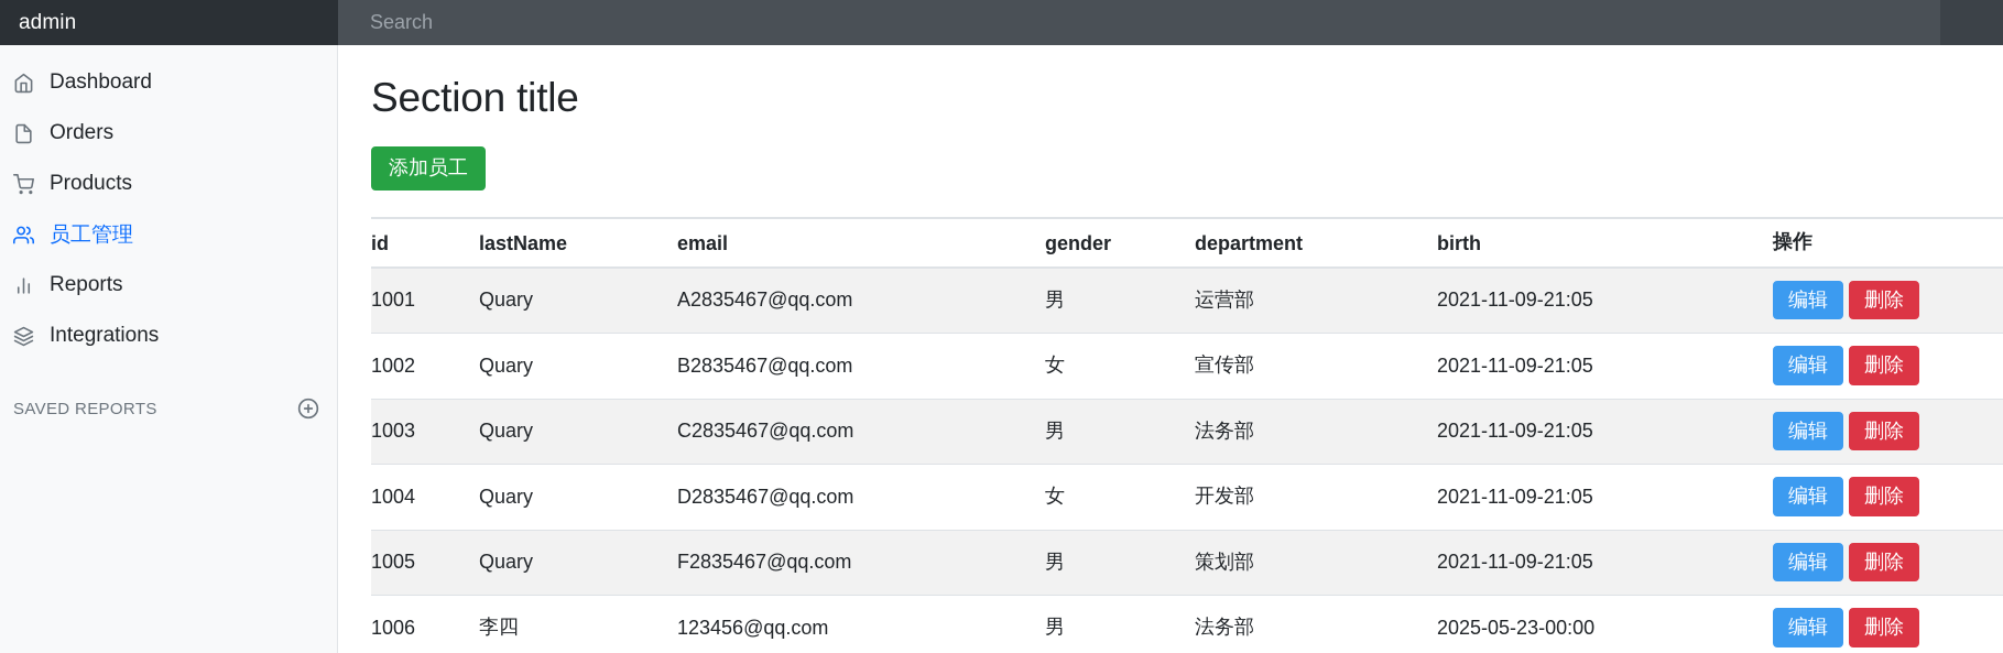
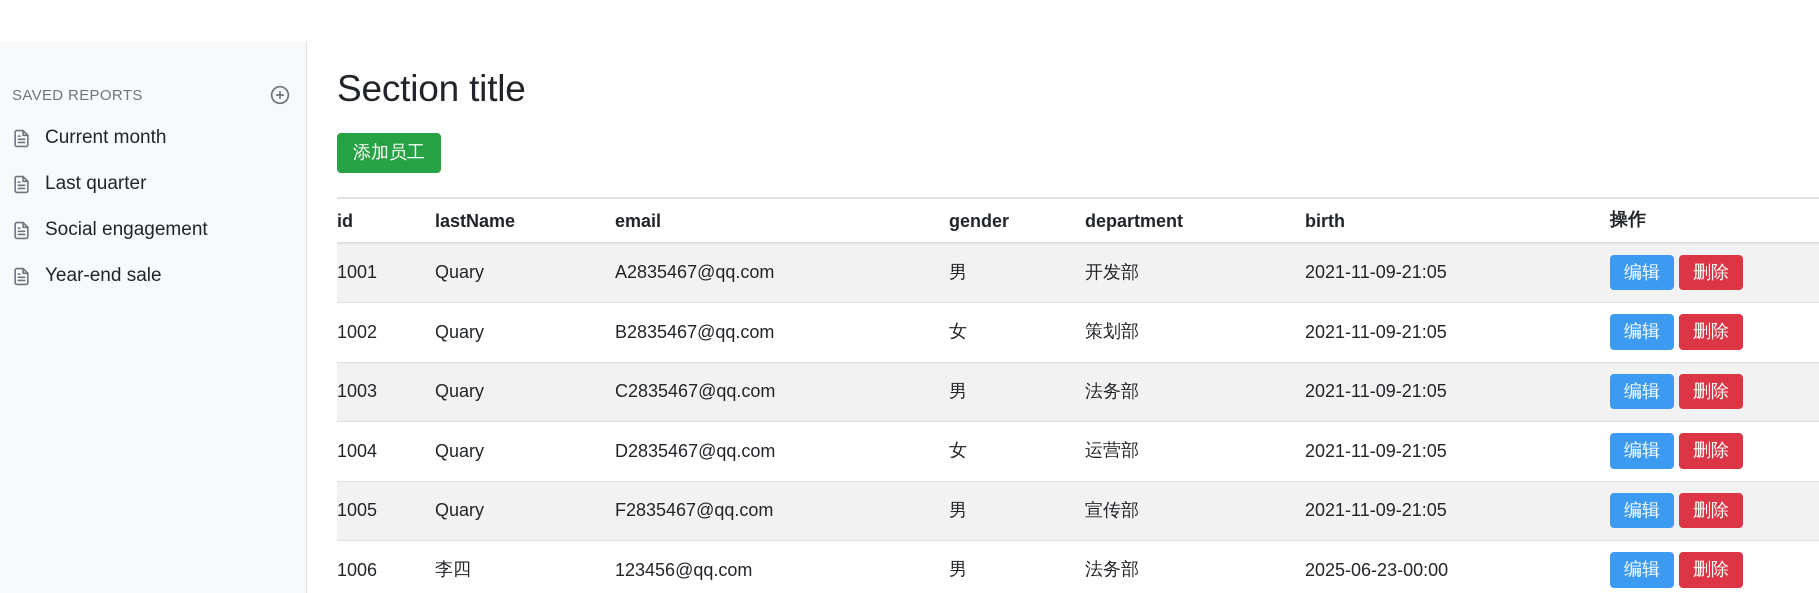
- admin
- Search
- Dashboard
- Orders
- Products
- 员工管理
- Reports
- Integrations
  SAVED REPORTS
+ Current month
+ Last quarter
+ Social engagement
+ Year-end sale
  Section title
  添加员工
  id	lastName	email	gender	department	birth	操作
- 1001	Quary	A2835467@qq.com	男	运营部	2021-11-09-21:05	编辑 删除
+ 1001	Quary	A2835467@qq.com	男	开发部	2021-11-09-21:05	编辑 删除
- 1002	Quary	B2835467@qq.com	女	宣传部	2021-11-09-21:05	编辑 删除
+ 1002	Quary	B2835467@qq.com	女	策划部	2021-11-09-21:05	编辑 删除
  1003	Quary	C2835467@qq.com	男	法务部	2021-11-09-21:05	编辑 删除
- 1004	Quary	D2835467@qq.com	女	开发部	2021-11-09-21:05	编辑 删除
+ 1004	Quary	D2835467@qq.com	女	运营部	2021-11-09-21:05	编辑 删除
- 1005	Quary	F2835467@qq.com	男	策划部	2021-11-09-21:05	编辑 删除
+ 1005	Quary	F2835467@qq.com	男	宣传部	2021-11-09-21:05	编辑 删除
- 1006	李四	123456@qq.com	男	法务部	2025-05-23-00:00	编辑 删除
+ 1006	李四	123456@qq.com	男	法务部	2025-06-23-00:00	编辑 删除
